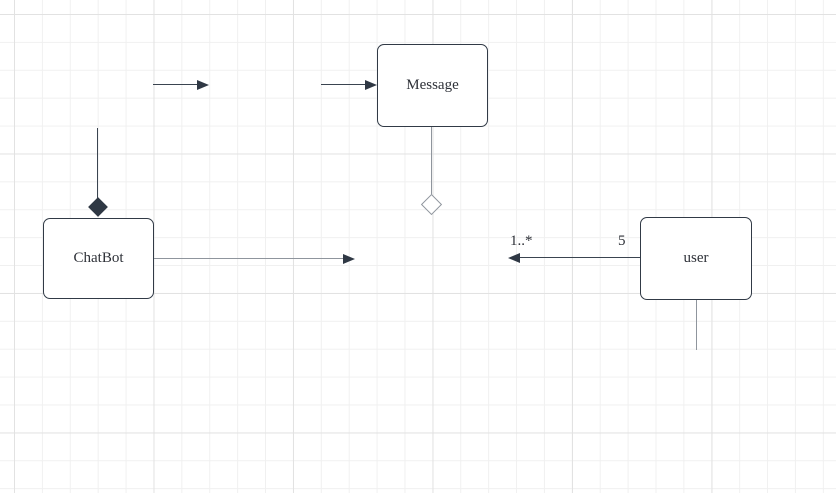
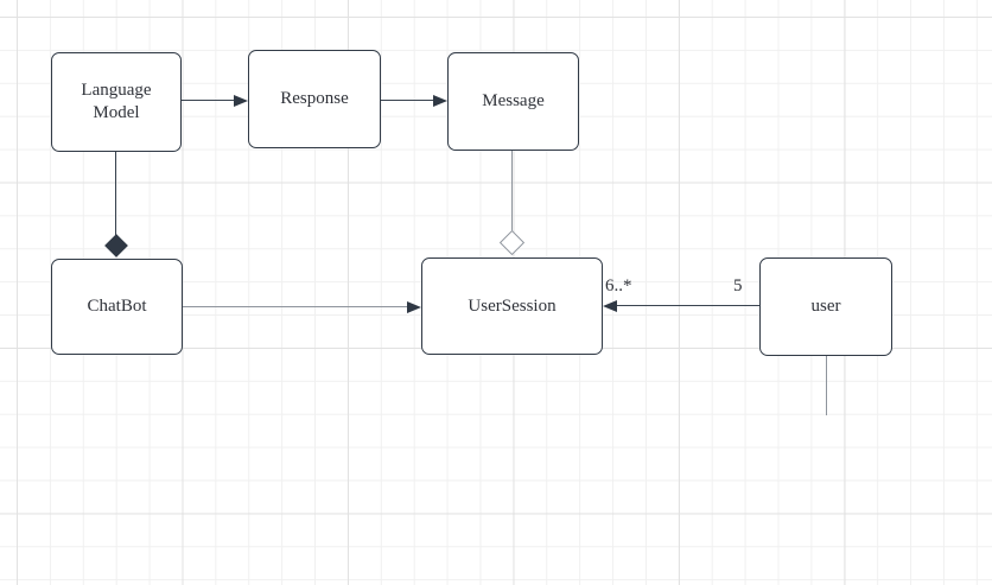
+ Language Model
+ Response
  Message
  ChatBot
+ UserSession
  user
- 1..*
+ 6..*
  5
